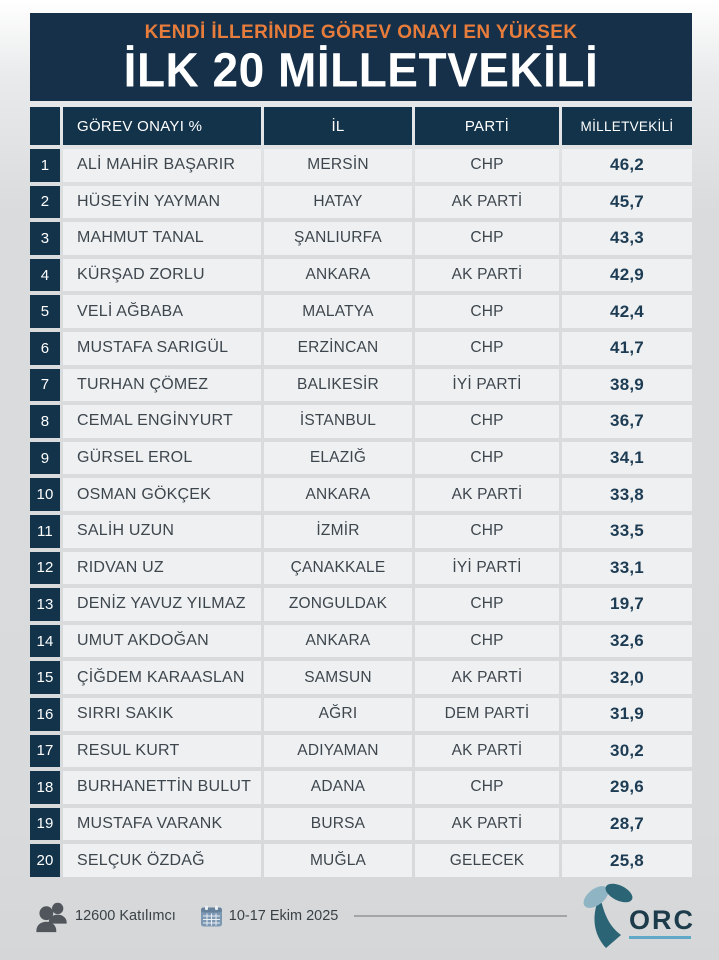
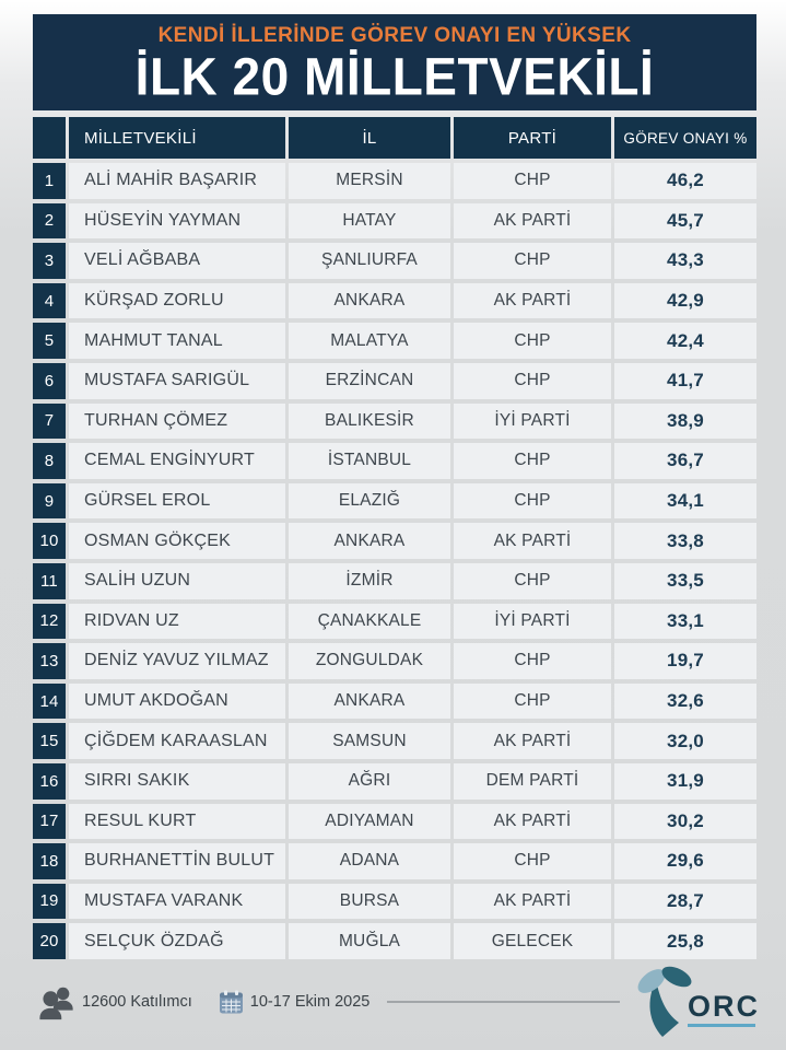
  KENDİ İLLERİNDE GÖREV ONAYI EN YÜKSEK
  İLK 20 MİLLETVEKİLİ
- GÖREV ONAYI %
+ MİLLETVEKİLİ
  İL
  PARTİ
- MİLLETVEKİLİ
+ GÖREV ONAYI %
  1
  ALİ MAHİR BAŞARIR
  MERSİN
  CHP
  46,2
  2
  HÜSEYİN YAYMAN
  HATAY
  AK PARTİ
  45,7
  3
- MAHMUT TANAL
+ VELİ AĞBABA
  ŞANLIURFA
  CHP
  43,3
  4
  KÜRŞAD ZORLU
  ANKARA
  AK PARTİ
  42,9
  5
- VELİ AĞBABA
+ MAHMUT TANAL
  MALATYA
  CHP
  42,4
  6
  MUSTAFA SARIGÜL
  ERZİNCAN
  CHP
  41,7
  7
  TURHAN ÇÖMEZ
  BALIKESİR
  İYİ PARTİ
  38,9
  8
  CEMAL ENGİNYURT
  İSTANBUL
  CHP
  36,7
  9
  GÜRSEL EROL
  ELAZIĞ
  CHP
  34,1
  10
  OSMAN GÖKÇEK
  ANKARA
  AK PARTİ
  33,8
  11
  SALİH UZUN
  İZMİR
  CHP
  33,5
  12
  RIDVAN UZ
  ÇANAKKALE
  İYİ PARTİ
  33,1
  13
  DENİZ YAVUZ YILMAZ
  ZONGULDAK
  CHP
  19,7
  14
  UMUT AKDOĞAN
  ANKARA
  CHP
  32,6
  15
  ÇİĞDEM KARAASLAN
  SAMSUN
  AK PARTİ
  32,0
  16
  SIRRI SAKIK
  AĞRI
  DEM PARTİ
  31,9
  17
  RESUL KURT
  ADIYAMAN
  AK PARTİ
  30,2
  18
  BURHANETTİN BULUT
  ADANA
  CHP
  29,6
  19
  MUSTAFA VARANK
  BURSA
  AK PARTİ
  28,7
  20
  SELÇUK ÖZDAĞ
  MUĞLA
  GELECEK
  25,8
  12600 Katılımcı
  10-17 Ekim 2025
  ORC
